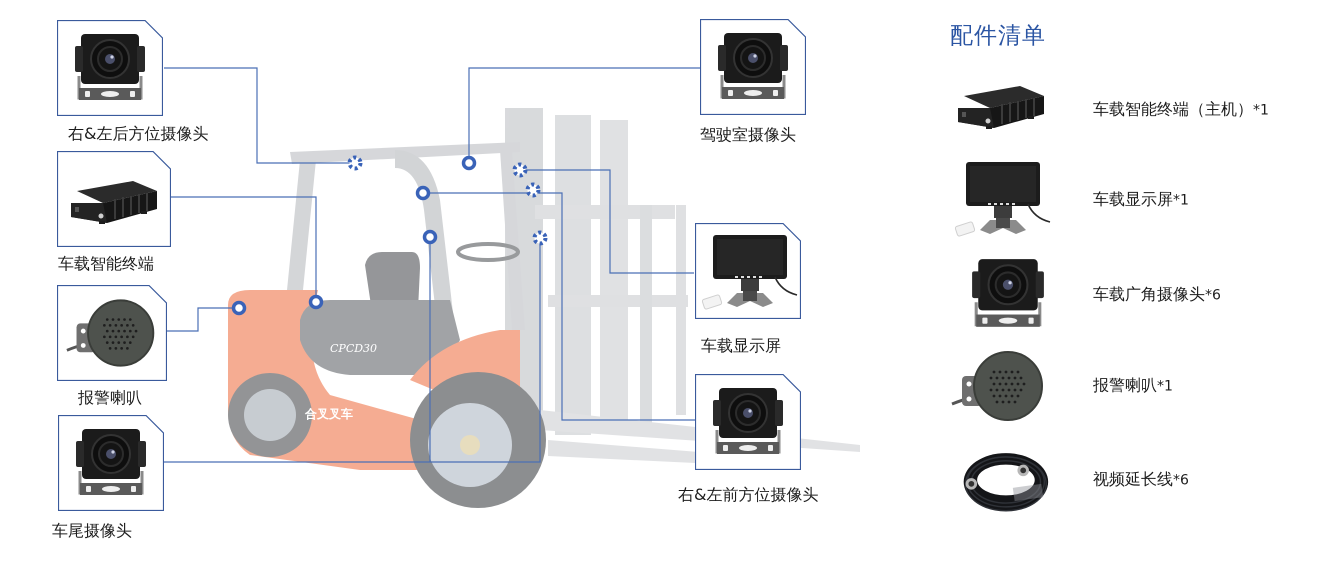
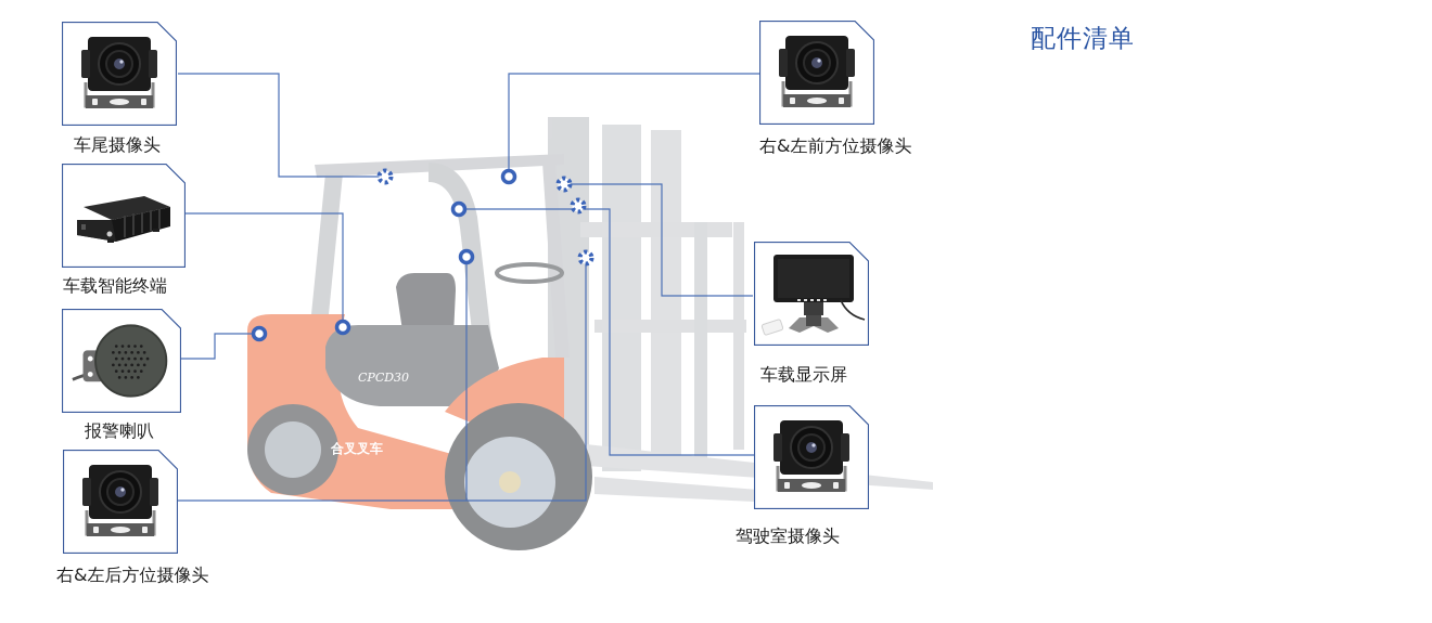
  CPCD30
  合叉叉车
- 右&左后方位摄像头
+ 车尾摄像头
  车载智能终端
  报警喇叭
- 车尾摄像头
+ 右&左后方位摄像头
- 驾驶室摄像头
+ 右&左前方位摄像头
  车载显示屏
- 右&左前方位摄像头
+ 驾驶室摄像头
  配件清单
- 车载智能终端（主机）*1
- 车载显示屏*1
- 车载广角摄像头*6
- 报警喇叭*1
- 视频延长线*6
